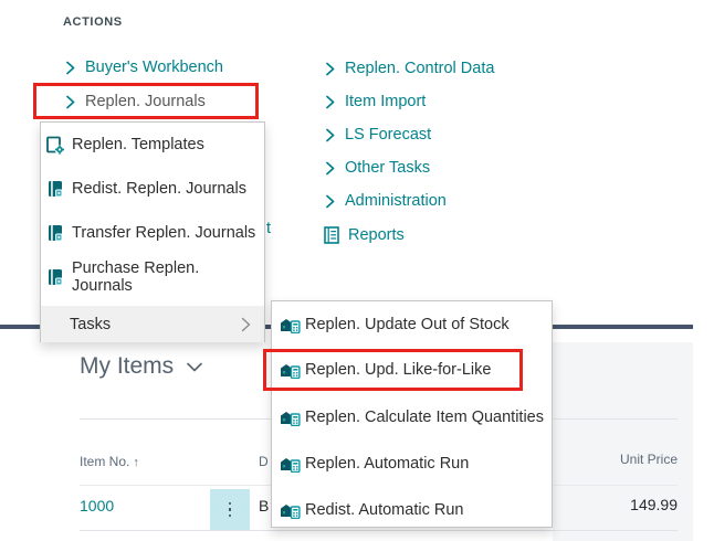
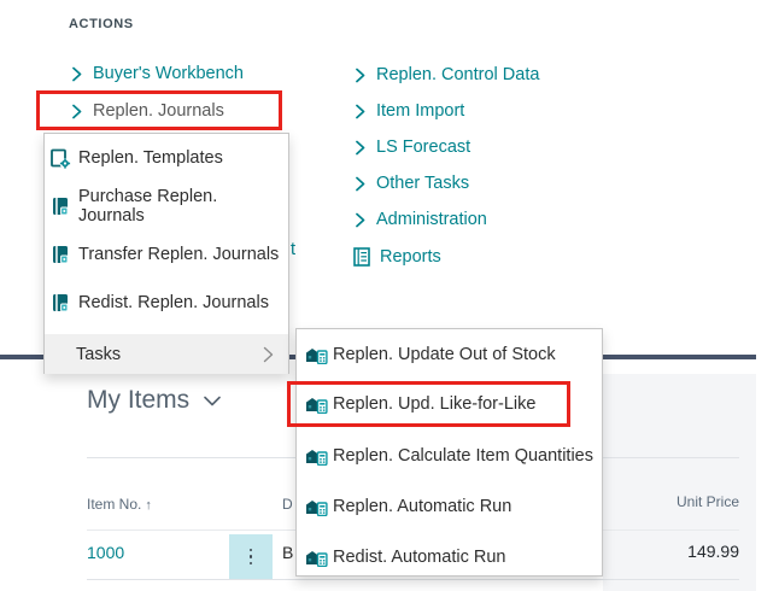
  ACTIONS
  Buyer's Workbench
  Replen. Journals
  t
  Replen. Control Data
  Item Import
  LS Forecast
  Other Tasks
  Administration
  Reports
  My Items
  Item No. ↑
  D
  Unit Price
  1000
  B
  149.99
  Replen. Templates
- Redist. Replen. Journals
+ Purchase Replen. Journals
  Transfer Replen. Journals
- Purchase Replen. Journals
+ Redist. Replen. Journals
  Tasks
  Replen. Update Out of Stock
  Replen. Upd. Like-for-Like
  Replen. Calculate Item Quantities
  Replen. Automatic Run
  Redist. Automatic Run
